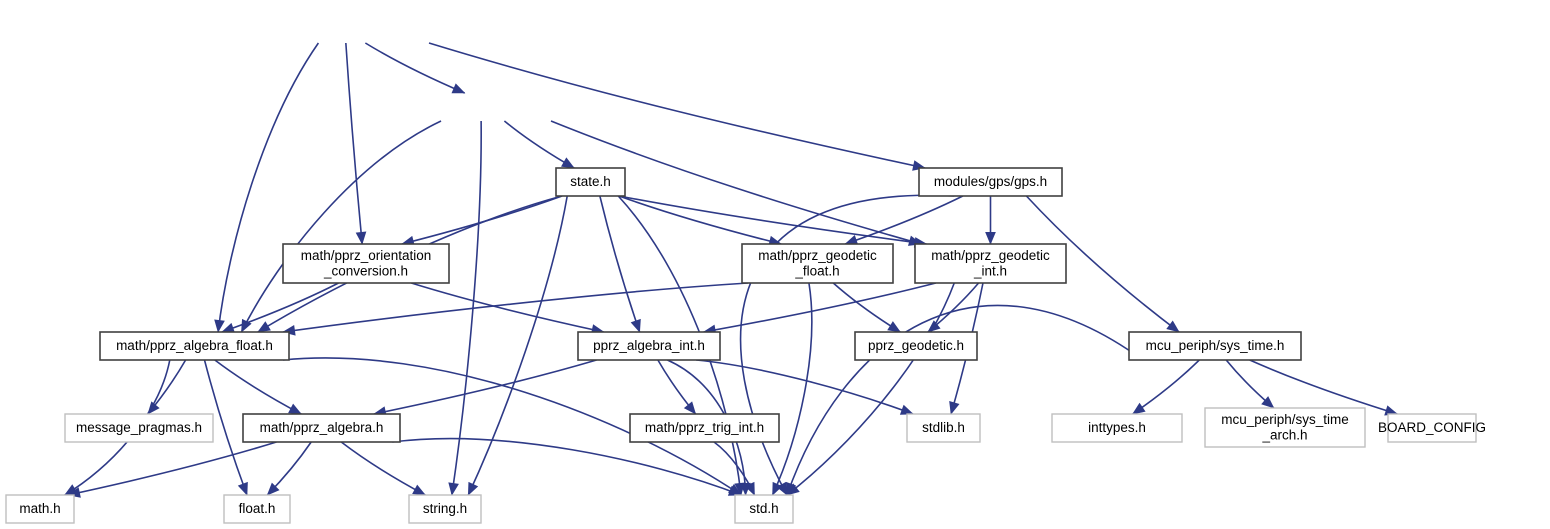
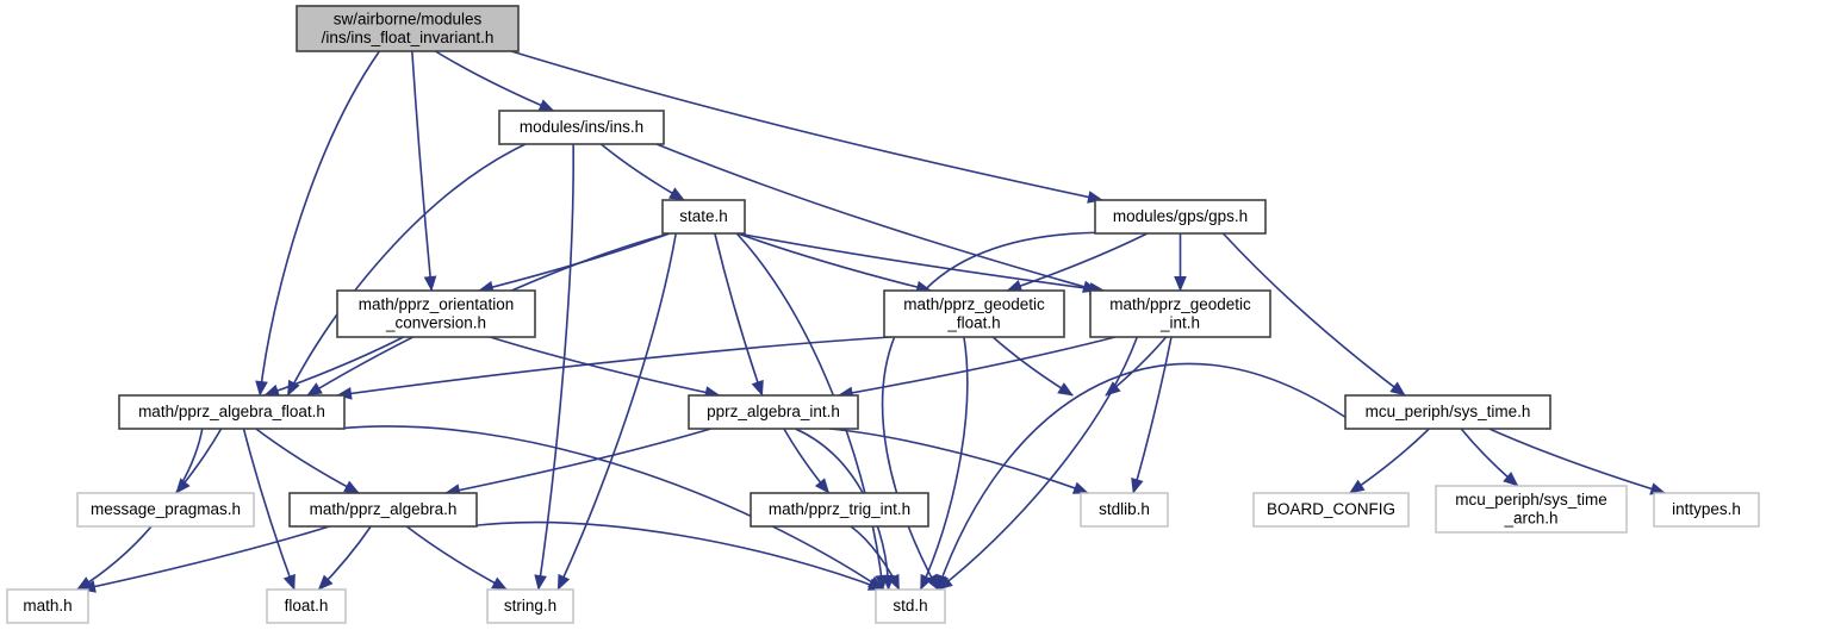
+ sw/airborne/modules /ins/ins_float_invariant.h
+ modules/ins/ins.h
  state.h
  modules/gps/gps.h
  math/pprz_orientation _conversion.h
  math/pprz_geodetic _float.h
  math/pprz_geodetic _int.h
  math/pprz_algebra_float.h
  pprz_algebra_int.h
- pprz_geodetic.h
  mcu_periph/sys_time.h
  message_pragmas.h
  math/pprz_algebra.h
  math/pprz_trig_int.h
  stdlib.h
- inttypes.h
+ BOARD_CONFIG
  mcu_periph/sys_time _arch.h
- BOARD_CONFIG
+ inttypes.h
  math.h
  float.h
  string.h
  std.h
